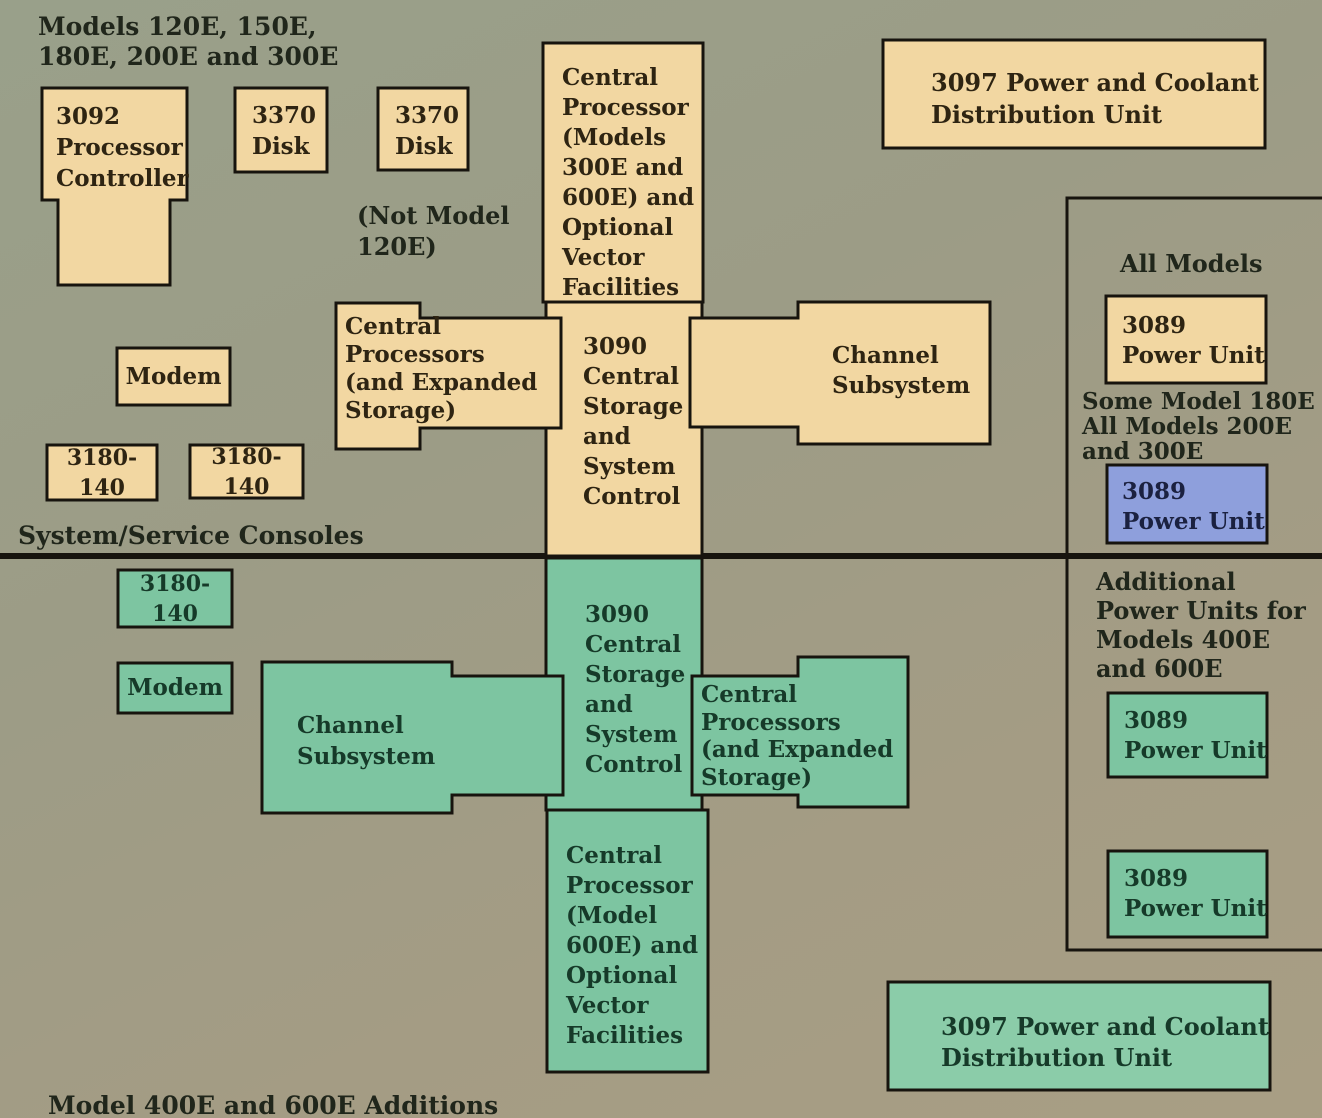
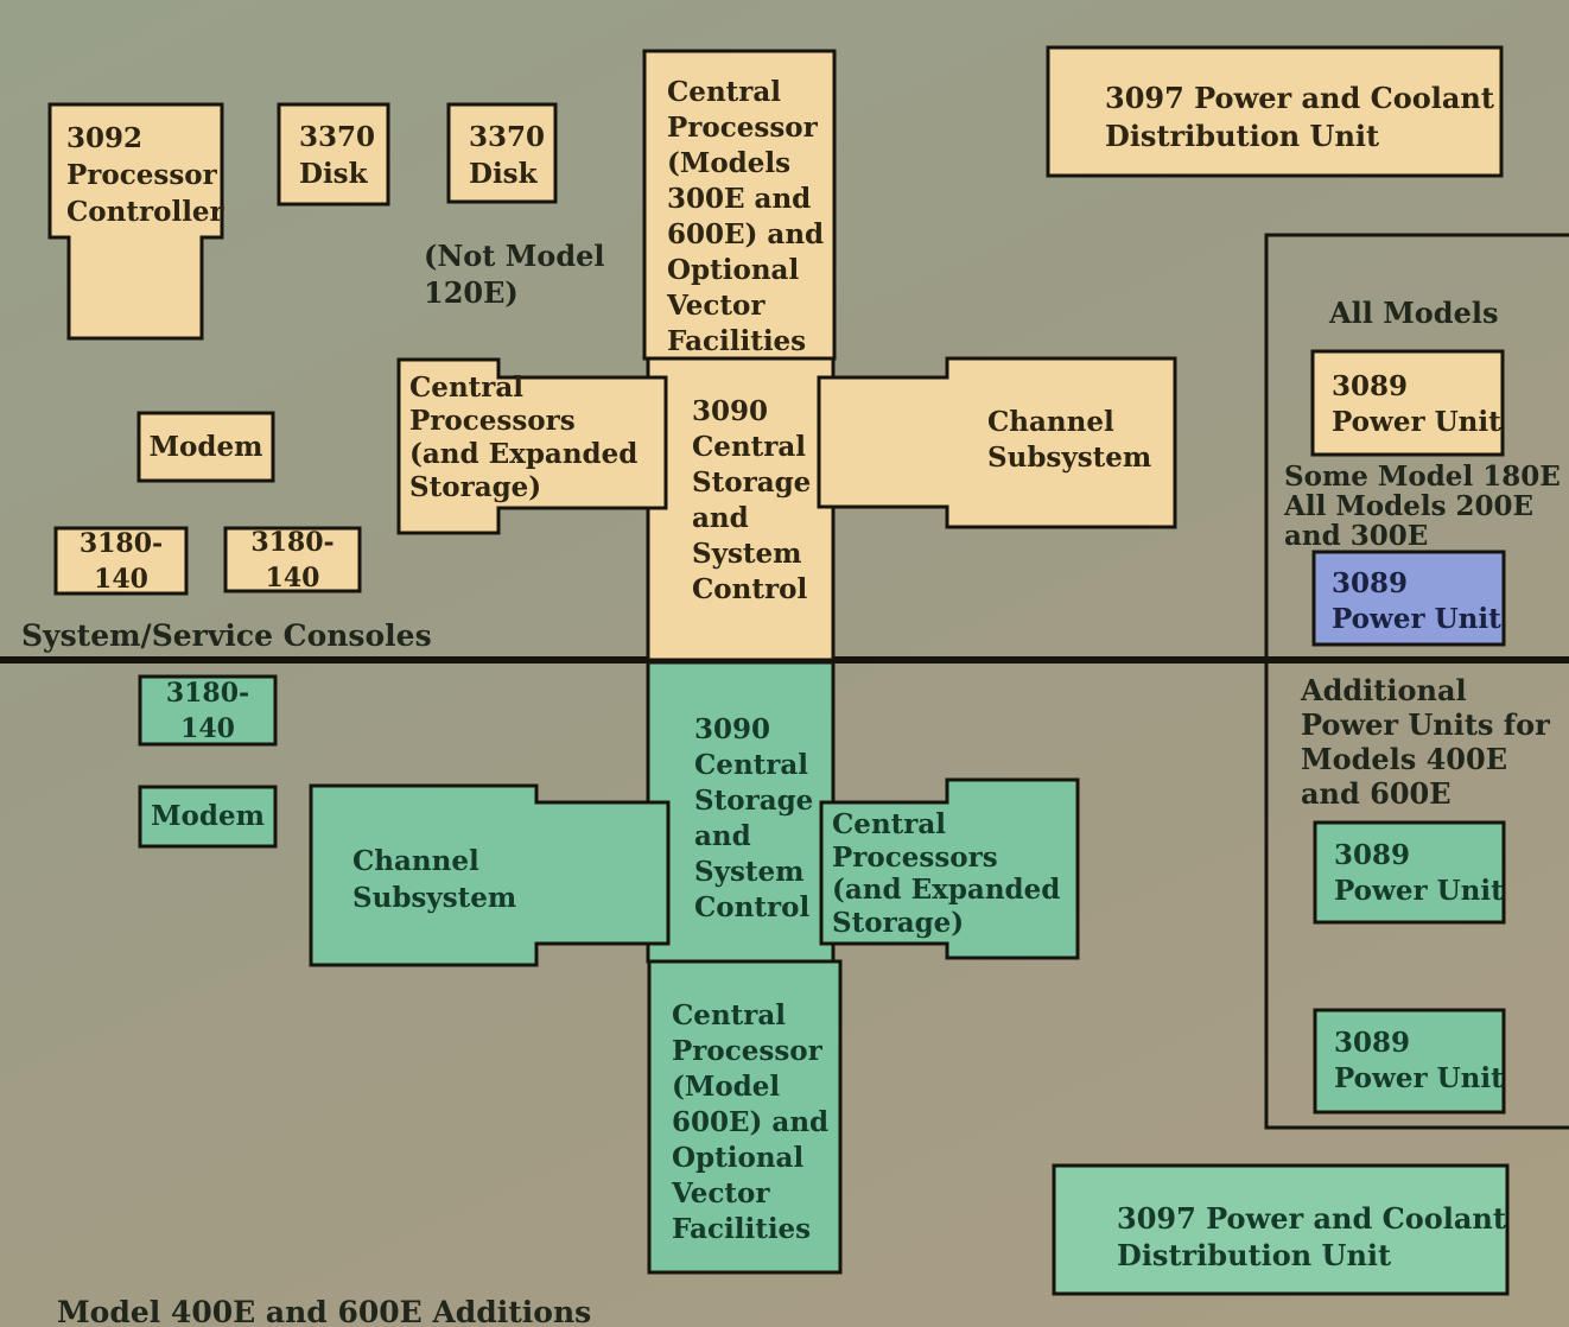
- Models 120E, 150E,
- 180E, 200E and 300E
  3092
  Processor
  Controller
  3370
  Disk
  3370
  Disk
  (Not Model
  120E)
  Central
  Processor
  (Models
  300E and
  600E) and
  Optional
  Vector
  Facilities
  3097 Power and Coolant
  Distribution Unit
  Central
  Processors
  (and Expanded
  Storage)
  3090
  Central
  Storage
  and
  System
  Control
  Channel
  Subsystem
  Modem
  3180-140
  3180-140
  System/Service Consoles
  All Models
  3089
  Power Unit
  Some Model 180E
  All Models 200E
  and 300E
  3089
  Power Unit
  Additional
  Power Units for
  Models 400E
  and 600E
  3089
  Power Unit
  3089
  Power Unit
  3180-140
  Modem
  Channel
  Subsystem
  3090
  Central
  Storage
  and
  System
  Control
  Central
  Processors
  (and Expanded
  Storage)
  Central
  Processor
  (Model
  600E) and
  Optional
  Vector
  Facilities
  3097 Power and Coolant
  Distribution Unit
  Model 400E and 600E Additions
